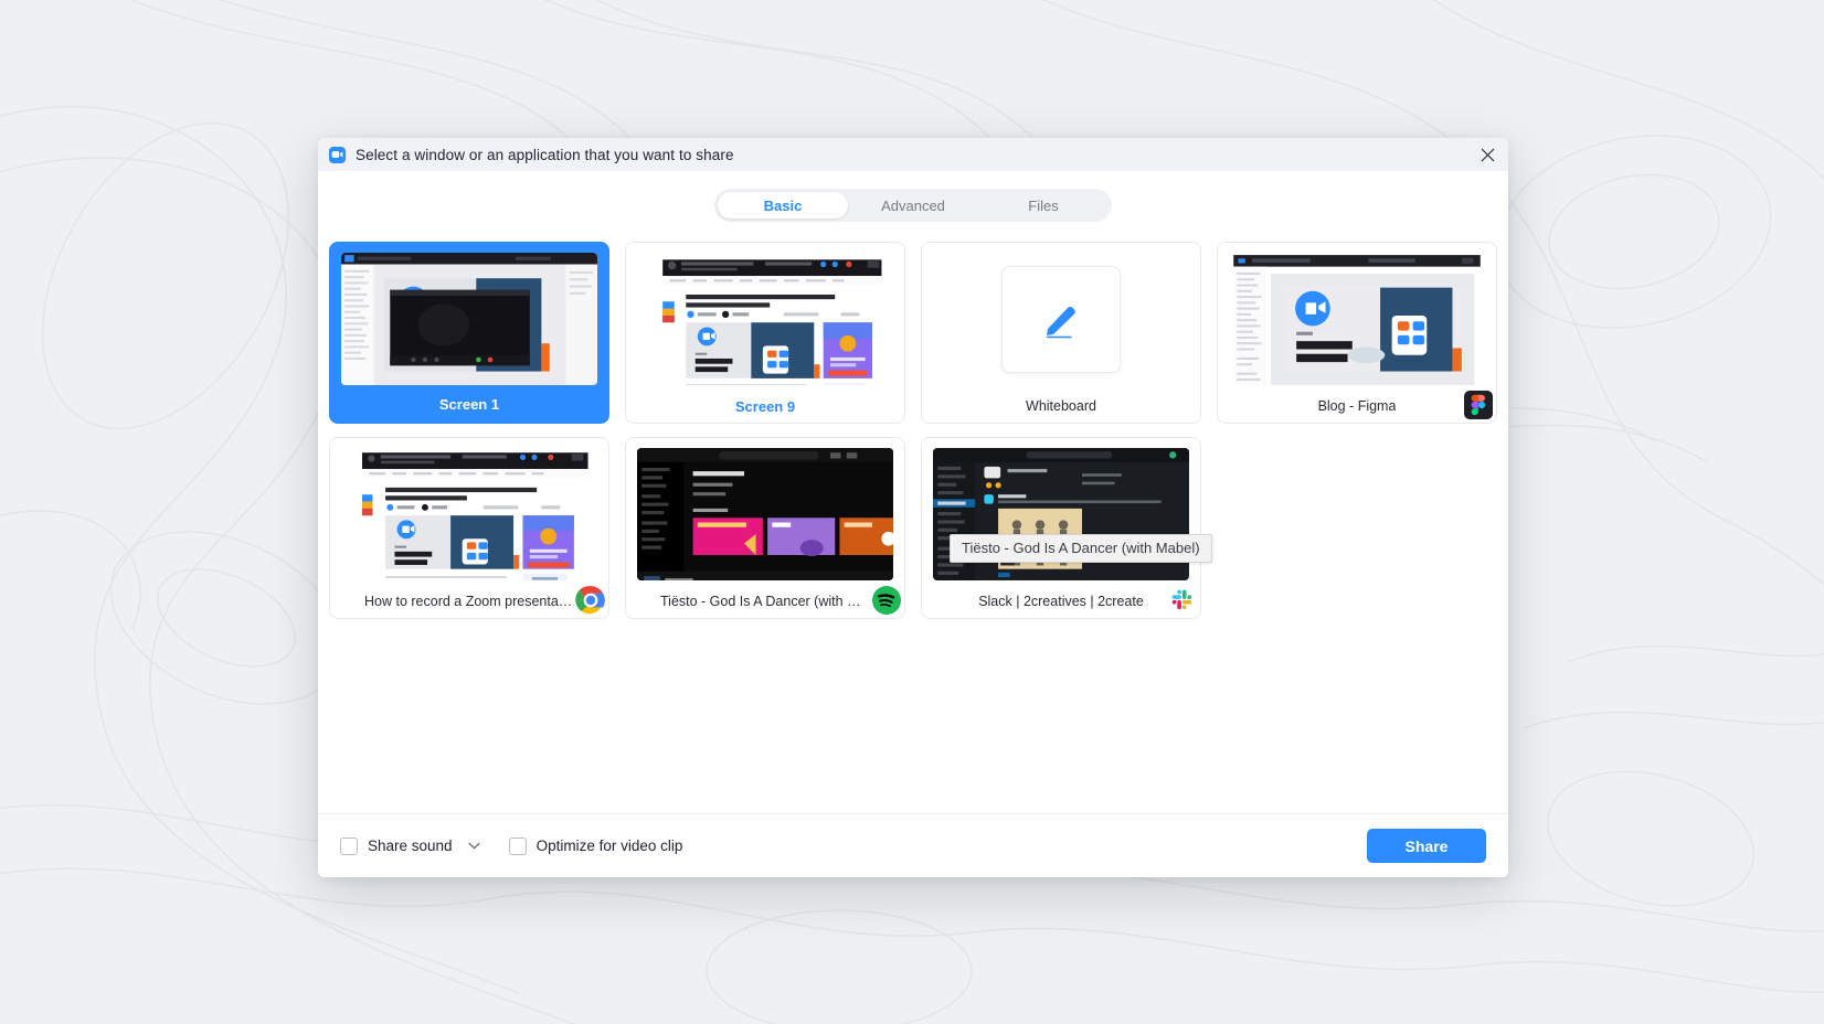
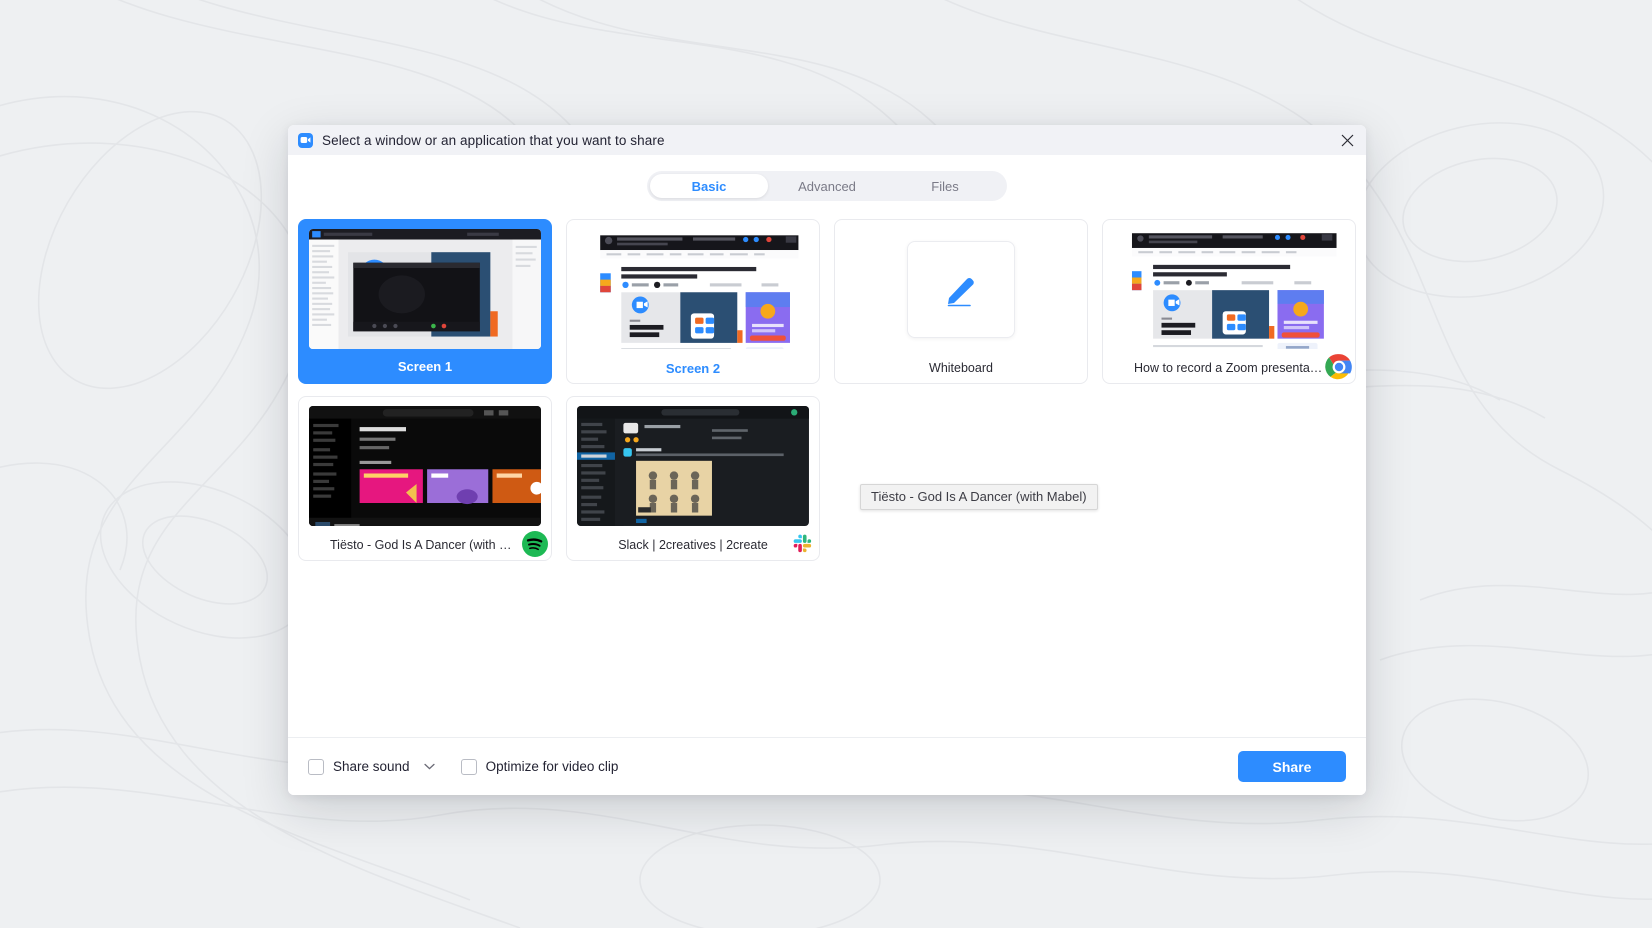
  Select a window or an application that you want to share
  Basic
  Advanced
  Files
  Screen 1
- Screen 9
+ Screen 2
  Whiteboard
- Blog - Figma
  How to record a Zoom presentati..
  Tiësto - God Is A Dancer (with Ma.
  Slack | 2creatives | 2create
  Share sound
  Optimize for video clip
  Share
  Tiësto - God Is A Dancer (with Mabel)
